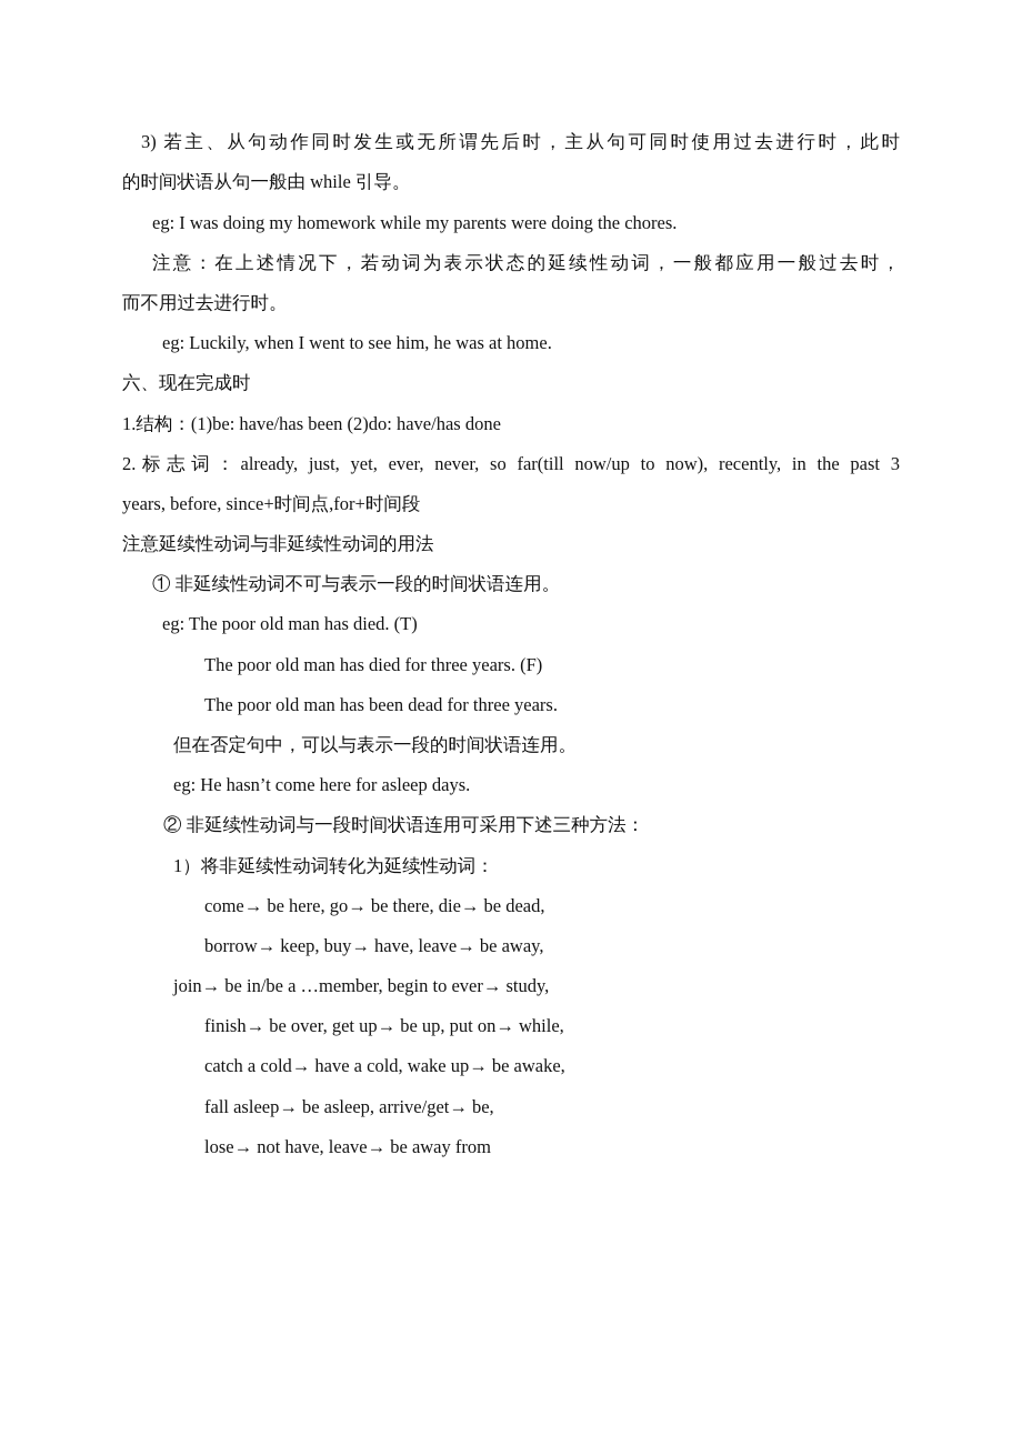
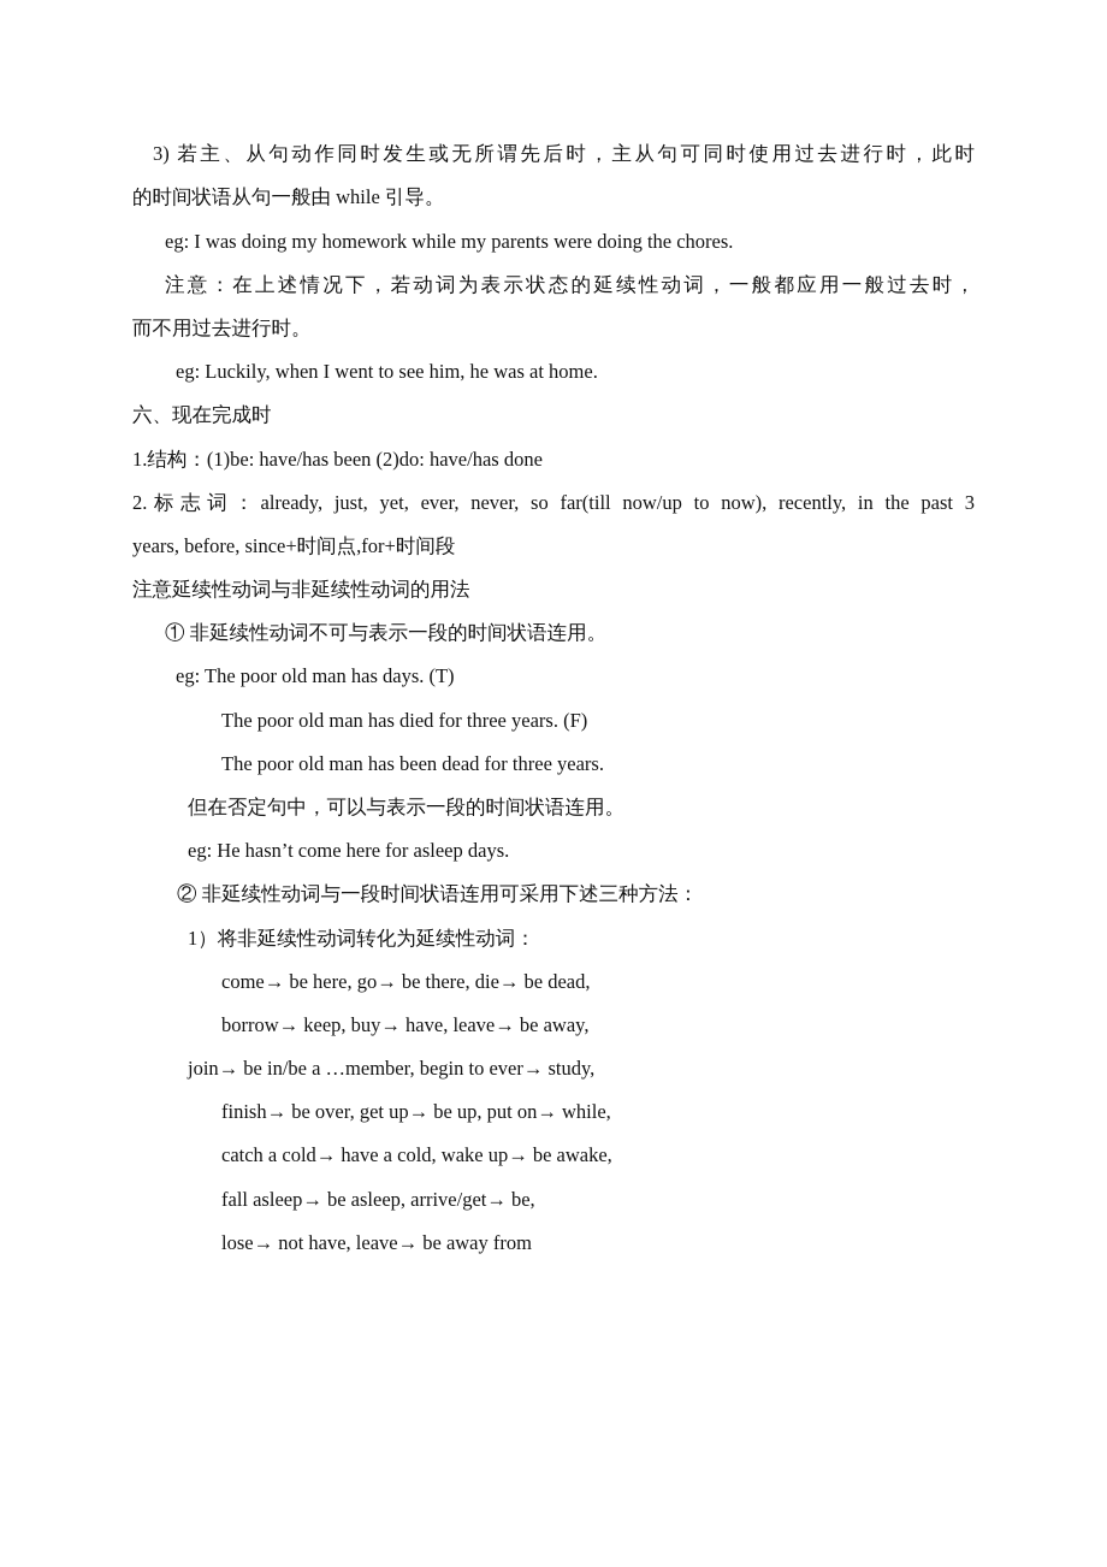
  3) 若主、从句动作同时发生或无所谓先后时，主从句可同时使用过去进行时，此时
  的时间状语从句一般由 while 引导。
  eg: I was doing my homework while my parents were doing the chores.
  注意：在上述情况下，若动词为表示状态的延续性动词，一般都应用一般过去时，
  而不用过去进行时。
  eg: Luckily, when I went to see him, he was at home.
  六、现在完成时
  1.结构：(1)be: have/has been (2)do: have/has done
  2.标志词：already, just, yet, ever, never, so far(till now/up to now), recently, in the past 3
  years, before, since+时间点,for+时间段
  注意延续性动词与非延续性动词的用法
  ① 非延续性动词不可与表示一段的时间状语连用。
- eg: The poor old man has died. (T)
+ eg: The poor old man has days. (T)
  The poor old man has died for three years. (F)
  The poor old man has been dead for three years.
  但在否定句中，可以与表示一段的时间状语连用。
  eg: He hasn’t come here for asleep days.
  ② 非延续性动词与一段时间状语连用可采用下述三种方法：
  1）将非延续性动词转化为延续性动词：
  come→ be here, go→ be there, die→ be dead,
  borrow→ keep, buy→ have, leave→ be away,
  join→ be in/be a …member, begin to ever→ study,
  finish→ be over, get up→ be up, put on→ while,
  catch a cold→ have a cold, wake up→ be awake,
  fall asleep→ be asleep, arrive/get→ be,
  lose→ not have, leave→ be away from
